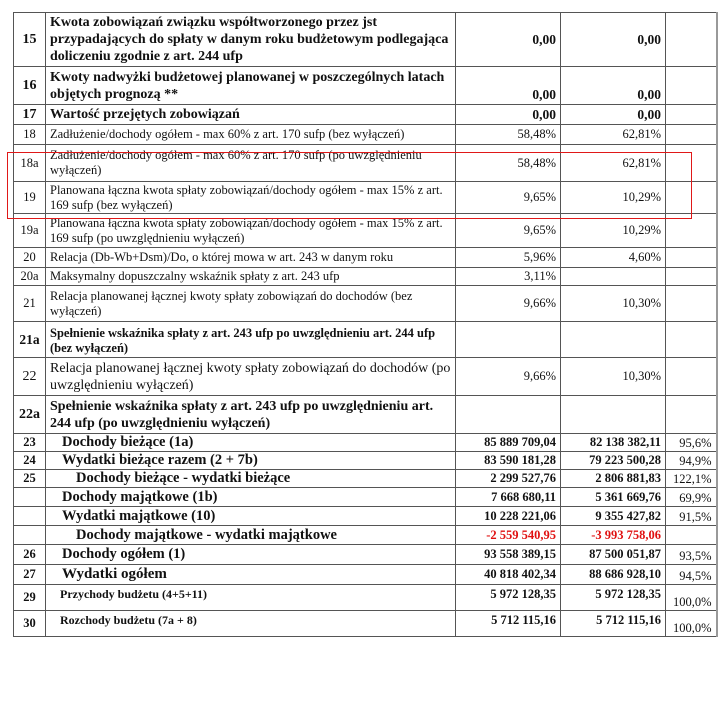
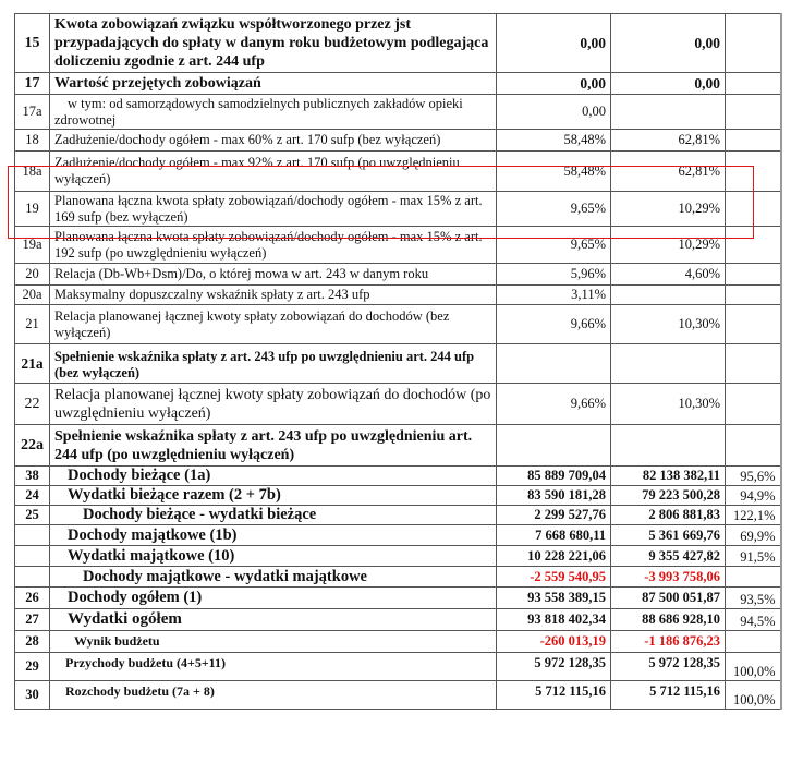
  15	Kwota zobowiązań związku współtworzonego przez jst przypadających do spłaty w danym roku budżetowym podlegająca doliczeniu zgodnie z art. 244 ufp	0,00	0,00
- 16	Kwoty nadwyżki budżetowej planowanej w poszczególnych latach objętych prognozą **	0,00	0,00
  17	Wartość przejętych zobowiązań	0,00	0,00
+ 17a	w tym: od samorządowych samodzielnych publicznych zakładów opieki zdrowotnej	0,00
  18	Zadłużenie/dochody ogółem - max 60% z art. 170 sufp (bez wyłączeń)	58,48%	62,81%
- 18a	Zadłużenie/dochody ogółem - max 60% z art. 170 sufp (po uwzględnieniu wyłączeń)	58,48%	62,81%
+ 18a	Zadłużenie/dochody ogółem - max 92% z art. 170 sufp (po uwzględnieniu wyłączeń)	58,48%	62,81%
  19	Planowana łączna kwota spłaty zobowiązań/dochody ogółem - max 15% z art. 169 sufp (bez wyłączeń)	9,65%	10,29%
- 19a	Planowana łączna kwota spłaty zobowiązań/dochody ogółem - max 15% z art. 169 sufp (po uwzględnieniu wyłączeń)	9,65%	10,29%
+ 19a	Planowana łączna kwota spłaty zobowiązań/dochody ogółem - max 15% z art. 192 sufp (po uwzględnieniu wyłączeń)	9,65%	10,29%
  20	Relacja (Db-Wb+Dsm)/Do, o której mowa w art. 243 w danym roku	5,96%	4,60%
  20a	Maksymalny dopuszczalny wskaźnik spłaty z art. 243 ufp	3,11%
  21	Relacja planowanej łącznej kwoty spłaty zobowiązań do dochodów (bez wyłączeń)	9,66%	10,30%
  21a	Spełnienie wskaźnika spłaty z art. 243 ufp po uwzględnieniu art. 244 ufp (bez wyłączeń)
  22	Relacja planowanej łącznej kwoty spłaty zobowiązań do dochodów (po uwzględnieniu wyłączeń)	9,66%	10,30%
  22a	Spełnienie wskaźnika spłaty z art. 243 ufp po uwzględnieniu art. 244 ufp (po uwzględnieniu wyłączeń)
- 23	Dochody bieżące (1a)	85 889 709,04	82 138 382,11	95,6%
+ 38	Dochody bieżące (1a)	85 889 709,04	82 138 382,11	95,6%
  24	Wydatki bieżące razem (2 + 7b)	83 590 181,28	79 223 500,28	94,9%
  25	Dochody bieżące - wydatki bieżące	2 299 527,76	2 806 881,83	122,1%
  	Dochody majątkowe (1b)	7 668 680,11	5 361 669,76	69,9%
  	Wydatki majątkowe (10)	10 228 221,06	9 355 427,82	91,5%
  	Dochody majątkowe - wydatki majątkowe	-2 559 540,95	-3 993 758,06
  26	Dochody ogółem (1)	93 558 389,15	87 500 051,87	93,5%
- 27	Wydatki ogółem	40 818 402,34	88 686 928,10	94,5%
+ 27	Wydatki ogółem	93 818 402,34	88 686 928,10	94,5%
+ 28	Wynik budżetu	-260 013,19	-1 186 876,23
  29	Przychody budżetu (4+5+11)	5 972 128,35	5 972 128,35	100,0%
  30	Rozchody budżetu (7a + 8)	5 712 115,16	5 712 115,16	100,0%
